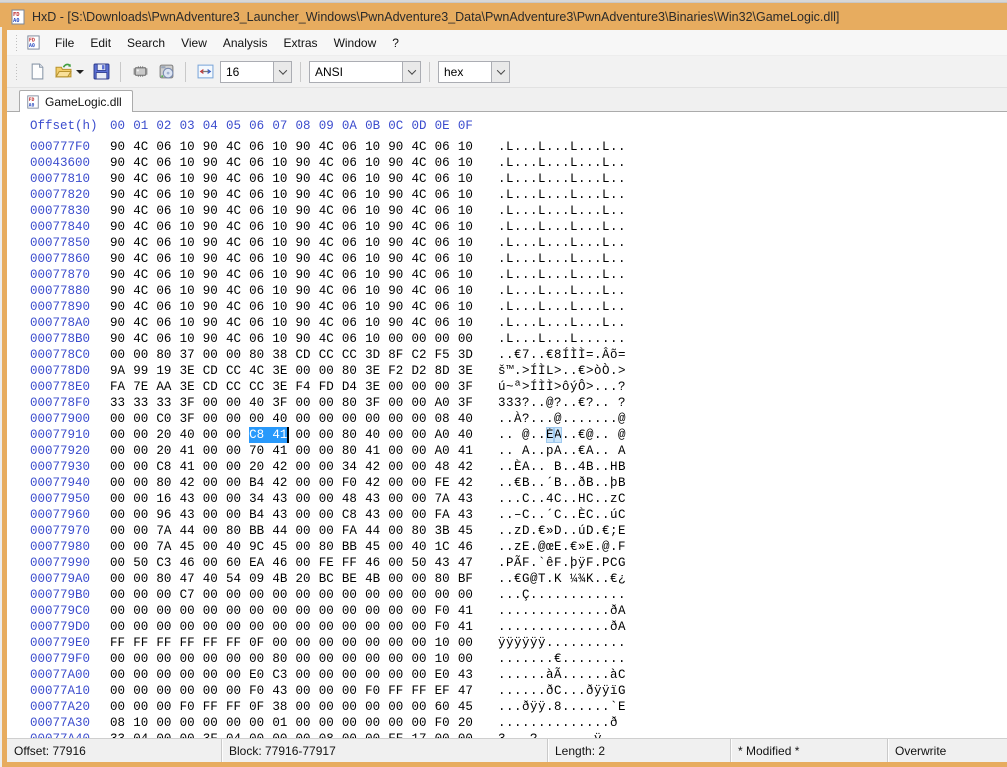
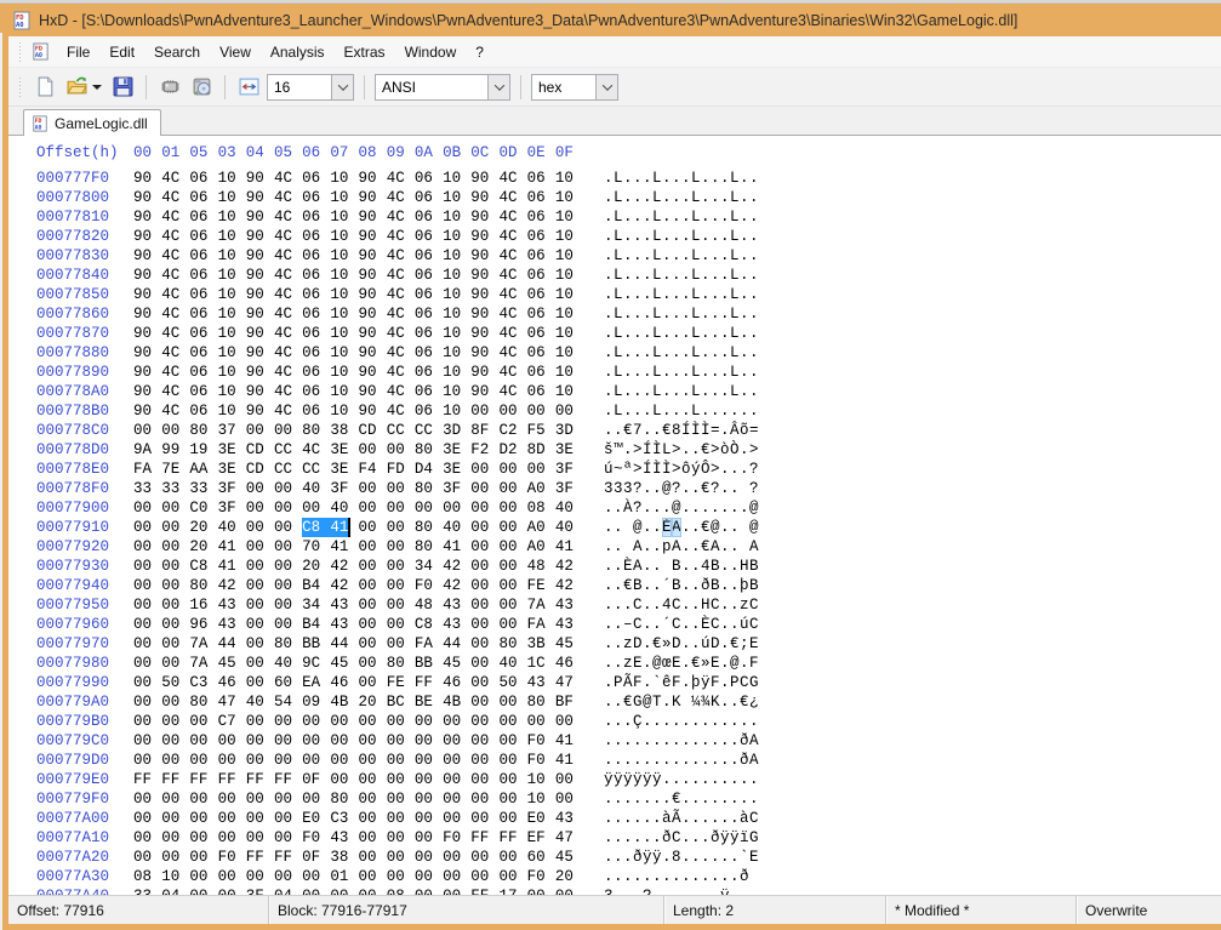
  HxD - [S:\Downloads\PwnAdventure3_Launcher_Windows\PwnAdventure3_Data\PwnAdventure3\PwnAdventure3\Binaries\Win32\GameLogic.dll]
  File
  Edit
  Search
  View
  Analysis
  Extras
  Window
  ?
  16
  ANSI
  hex
  GameLogic.dll
- Offset(h) 00 01 02 03 04 05 06 07 08 09 0A 0B 0C 0D 0E 0F
+ Offset(h) 00 01 05 03 04 05 06 07 08 09 0A 0B 0C 0D 0E 0F
  000777F0 90 4C 06 10 90 4C 06 10 90 4C 06 10 90 4C 06 10 .L...L...L...L..
- 00043600 90 4C 06 10 90 4C 06 10 90 4C 06 10 90 4C 06 10 .L...L...L...L..
+ 00077800 90 4C 06 10 90 4C 06 10 90 4C 06 10 90 4C 06 10 .L...L...L...L..
  00077810 90 4C 06 10 90 4C 06 10 90 4C 06 10 90 4C 06 10 .L...L...L...L..
  00077820 90 4C 06 10 90 4C 06 10 90 4C 06 10 90 4C 06 10 .L...L...L...L..
  00077830 90 4C 06 10 90 4C 06 10 90 4C 06 10 90 4C 06 10 .L...L...L...L..
  00077840 90 4C 06 10 90 4C 06 10 90 4C 06 10 90 4C 06 10 .L...L...L...L..
  00077850 90 4C 06 10 90 4C 06 10 90 4C 06 10 90 4C 06 10 .L...L...L...L..
  00077860 90 4C 06 10 90 4C 06 10 90 4C 06 10 90 4C 06 10 .L...L...L...L..
  00077870 90 4C 06 10 90 4C 06 10 90 4C 06 10 90 4C 06 10 .L...L...L...L..
  00077880 90 4C 06 10 90 4C 06 10 90 4C 06 10 90 4C 06 10 .L...L...L...L..
  00077890 90 4C 06 10 90 4C 06 10 90 4C 06 10 90 4C 06 10 .L...L...L...L..
  000778A0 90 4C 06 10 90 4C 06 10 90 4C 06 10 90 4C 06 10 .L...L...L...L..
  000778B0 90 4C 06 10 90 4C 06 10 90 4C 06 10 00 00 00 00 .L...L...L......
  000778C0 00 00 80 37 00 00 80 38 CD CC CC 3D 8F C2 F5 3D ..€7..€8ÍÌÌ=.Âõ=
  000778D0 9A 99 19 3E CD CC 4C 3E 00 00 80 3E F2 D2 8D 3E š™.>ÍÌL>..€>òÒ.>
  000778E0 FA 7E AA 3E CD CC CC 3E F4 FD D4 3E 00 00 00 3F ú~ª>ÍÌÌ>ôýÔ>...?
  000778F0 33 33 33 3F 00 00 40 3F 00 00 80 3F 00 00 A0 3F 333?..@?..€?.. ?
  00077900 00 00 C0 3F 00 00 00 40 00 00 00 00 00 00 08 40 ..À?...@.......@
  00077910 00 00 20 40 00 00 C8 41 00 00 80 40 00 00 A0 40 .. @..ÈA..€@.. @
  00077920 00 00 20 41 00 00 70 41 00 00 80 41 00 00 A0 41 .. A..pA..€A.. A
  00077930 00 00 C8 41 00 00 20 42 00 00 34 42 00 00 48 42 ..ÈA.. B..4B..HB
  00077940 00 00 80 42 00 00 B4 42 00 00 F0 42 00 00 FE 42 ..€B..´B..ðB..þB
  00077950 00 00 16 43 00 00 34 43 00 00 48 43 00 00 7A 43 ...C..4C..HC..zC
  00077960 00 00 96 43 00 00 B4 43 00 00 C8 43 00 00 FA 43 ..–C..´C..ÈC..úC
  00077970 00 00 7A 44 00 80 BB 44 00 00 FA 44 00 80 3B 45 ..zD.€»D..úD.€;E
  00077980 00 00 7A 45 00 40 9C 45 00 80 BB 45 00 40 1C 46 ..zE.@œE.€»E.@.F
  00077990 00 50 C3 46 00 60 EA 46 00 FE FF 46 00 50 43 47 .PÃF.`êF.þÿF.PCG
  000779A0 00 00 80 47 40 54 09 4B 20 BC BE 4B 00 00 80 BF ..€G@T.K ¼¾K..€¿
  000779B0 00 00 00 C7 00 00 00 00 00 00 00 00 00 00 00 00 ...Ç............
  000779C0 00 00 00 00 00 00 00 00 00 00 00 00 00 00 F0 41 ..............ðA
  000779D0 00 00 00 00 00 00 00 00 00 00 00 00 00 00 F0 41 ..............ðA
  000779E0 FF FF FF FF FF FF 0F 00 00 00 00 00 00 00 10 00 ÿÿÿÿÿÿ..........
  000779F0 00 00 00 00 00 00 00 80 00 00 00 00 00 00 10 00 .......€........
  00077A00 00 00 00 00 00 00 E0 C3 00 00 00 00 00 00 E0 43 ......àÃ......àC
  00077A10 00 00 00 00 00 00 F0 43 00 00 00 F0 FF FF EF 47 ......ðC...ðÿÿïG
  00077A20 00 00 00 F0 FF FF 0F 38 00 00 00 00 00 00 60 45 ...ðÿÿ.8......`E
  00077A30 08 10 00 00 00 00 00 01 00 00 00 00 00 00 F0 20 ..............ð
  Offset: 77916
  Block: 77916-77917
  Length: 2
  * Modified *
  Overwrite
